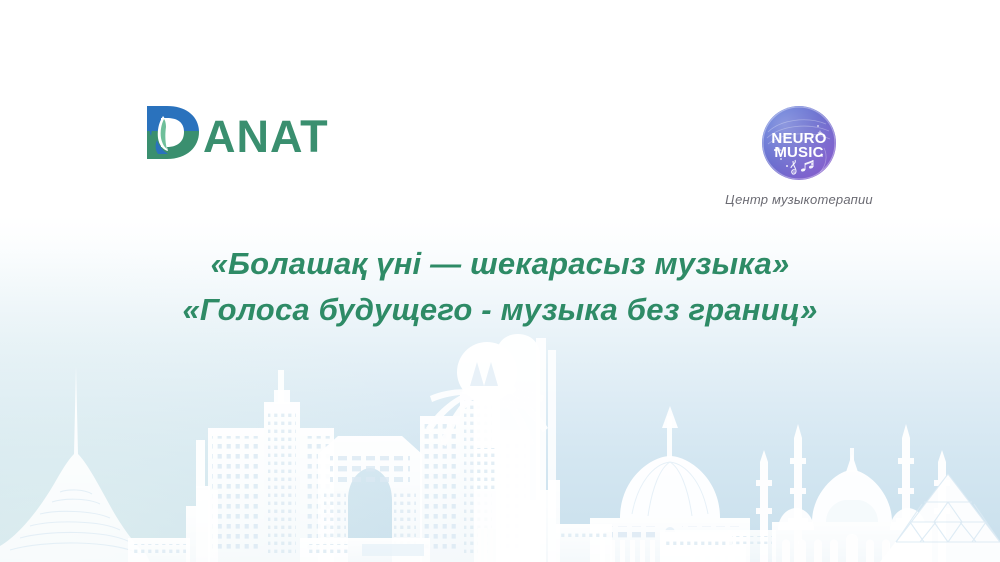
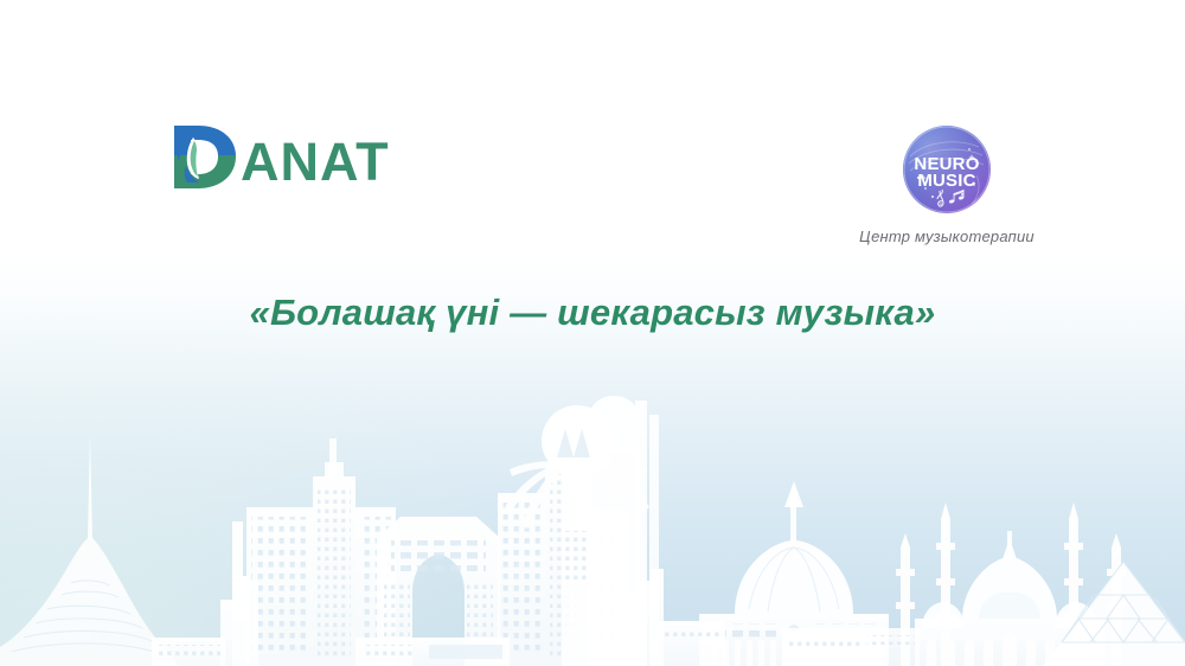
  ANAT
  NEURO
  MUSIC
  Центр музыкотерапии
  «Болашақ үні — шекарасыз музыка»
- «Голоса будущего - музыка без границ»
